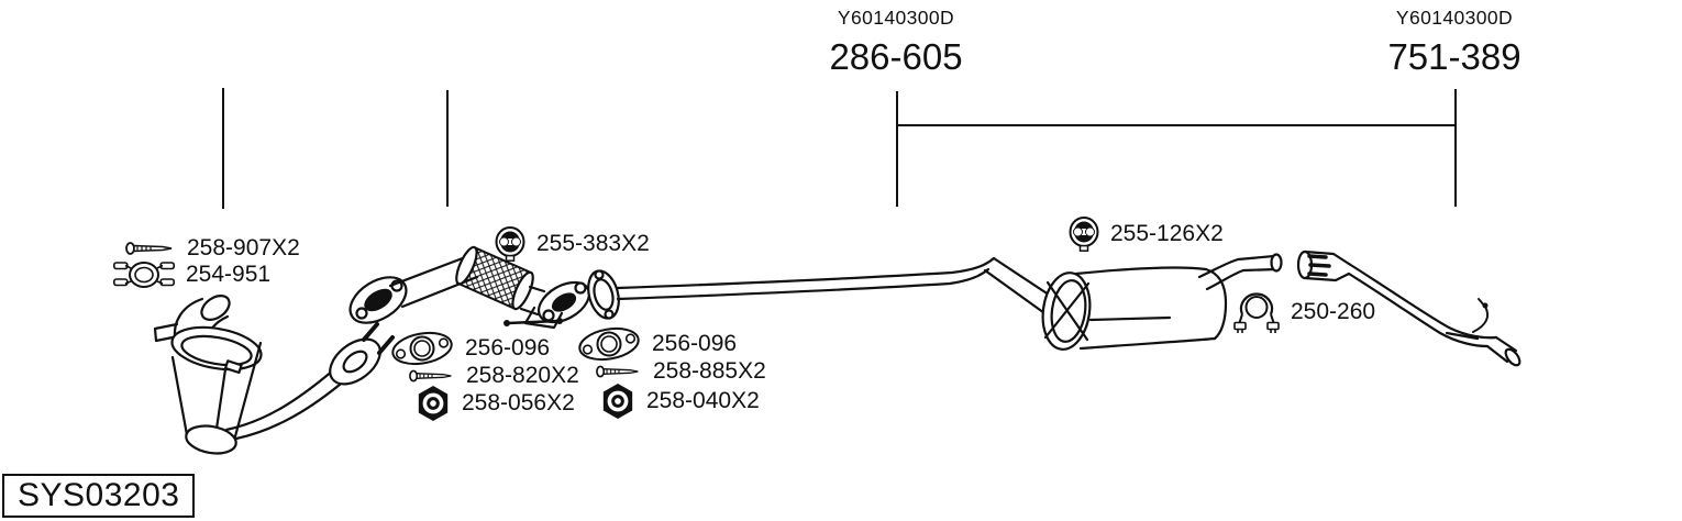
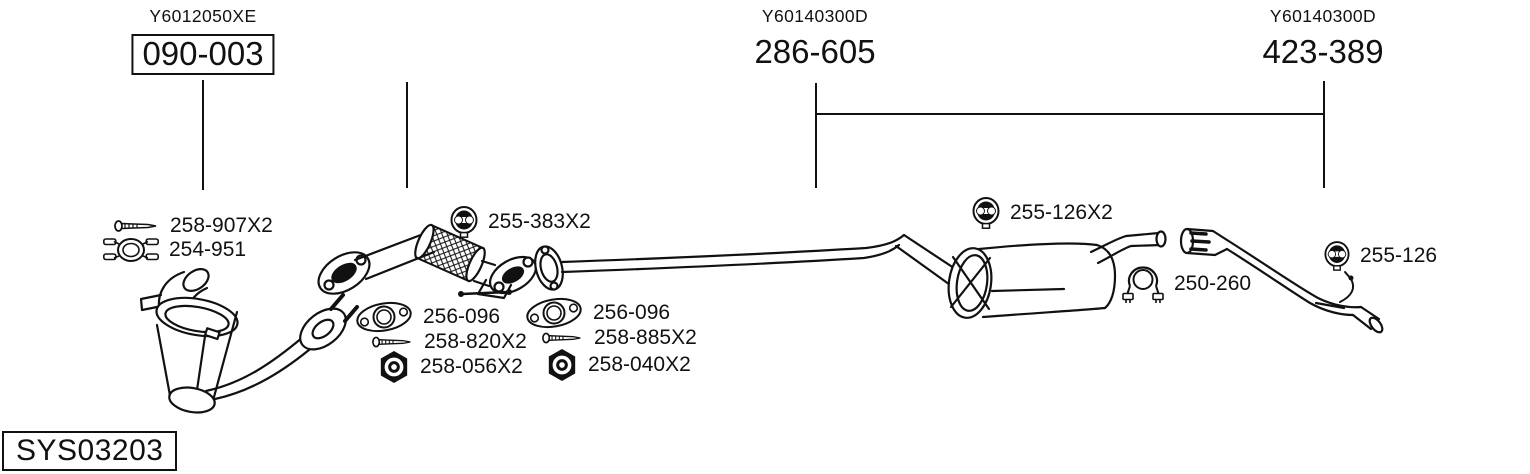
+ Y6012050XE
+ 090-003
  Y60140300D
  286-605
  Y60140300D
- 751-389
+ 423-389
  258-907X2
  254-951
  255-383X2
  256-096
  258-820X2
  258-056X2
  256-096
  258-885X2
  258-040X2
  255-126X2
  250-260
+ 255-126
  SYS03203
